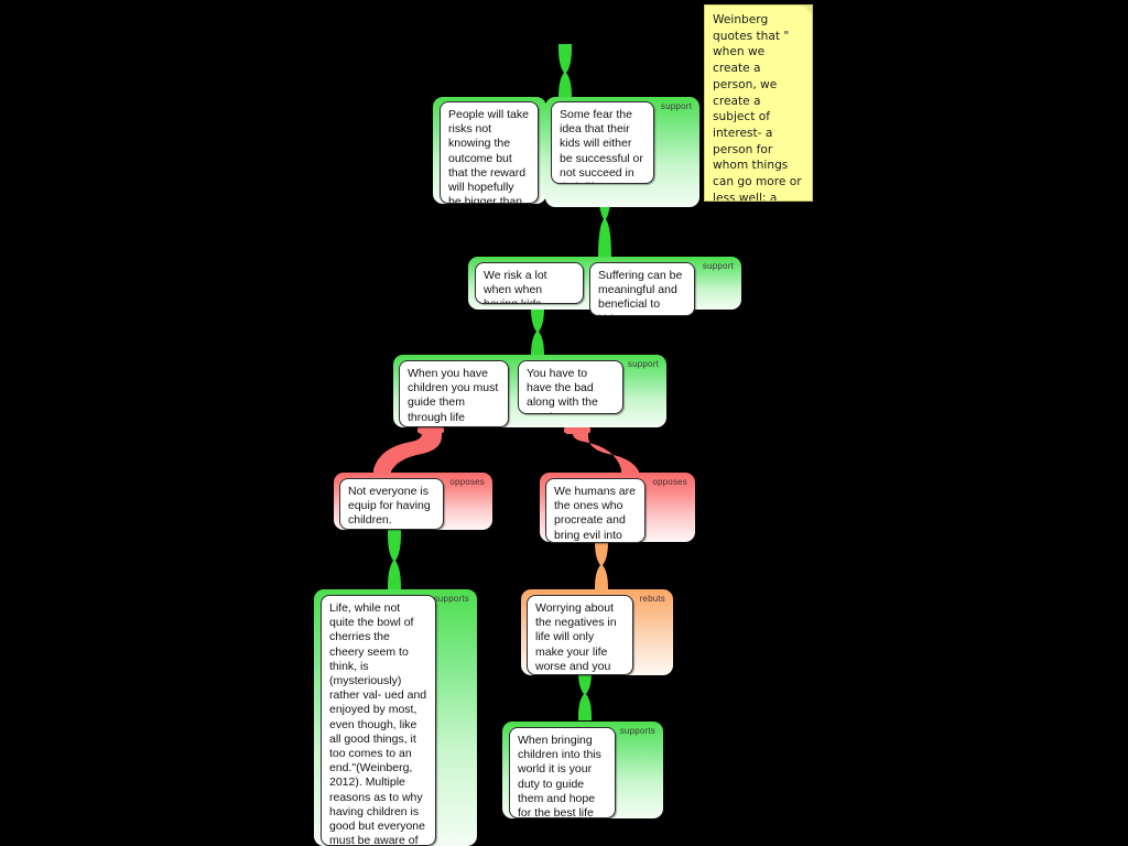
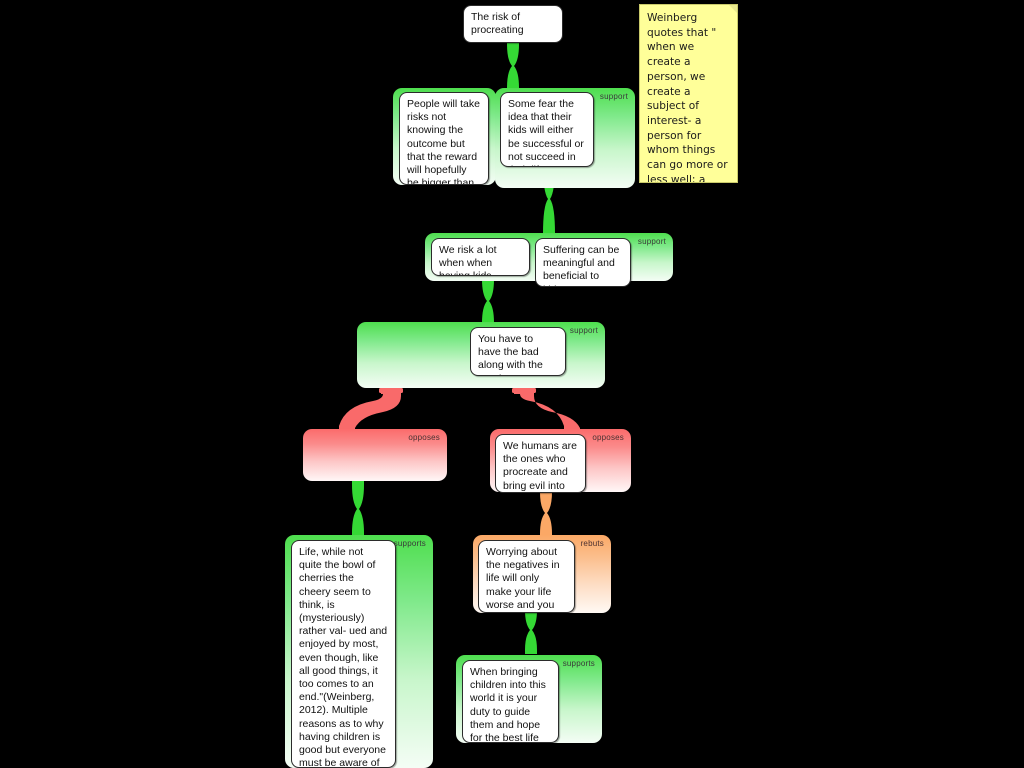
  support
  support
  support
  opposes
  opposes
  supports
  rebuts
  supports
+ The risk of procreating
  People will take risks not knowing the outcome but that the reward will hopefully be bigger than
  Some fear the idea that their kids will either be successful or not succeed in
  Suffering can be meaningful and beneficial to
- When you have children you must guide them through life
  You have to have the bad along with the
- Not everyone is equip for having children.
  We humans are the ones who procreate and bring evil into
  Life, while not quite the bowl of cherries the cheery seem to think, is (mysteriously) rather val- ued and enjoyed by most, even though, like all good things, it too comes to an end."(Weinberg, 2012). Multiple reasons as to why having children is good but everyone must be aware of
  Worrying about the negatives in life will only make your life worse and you
  When bringing children into this world it is your duty to guide them and hope for the best life
  Weinberg quotes that " when we create a person, we create a subject of interest- a person for whom things can go more or less well; a
